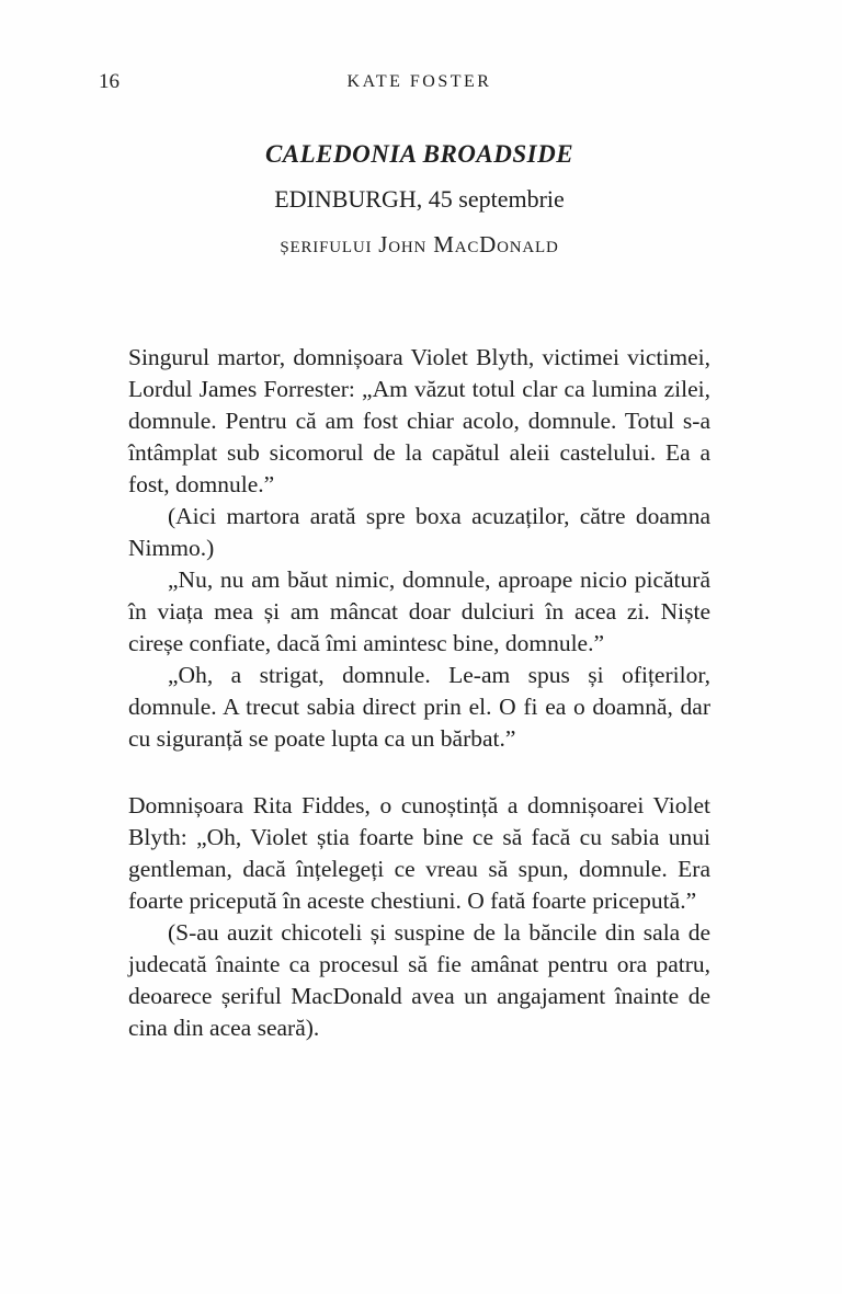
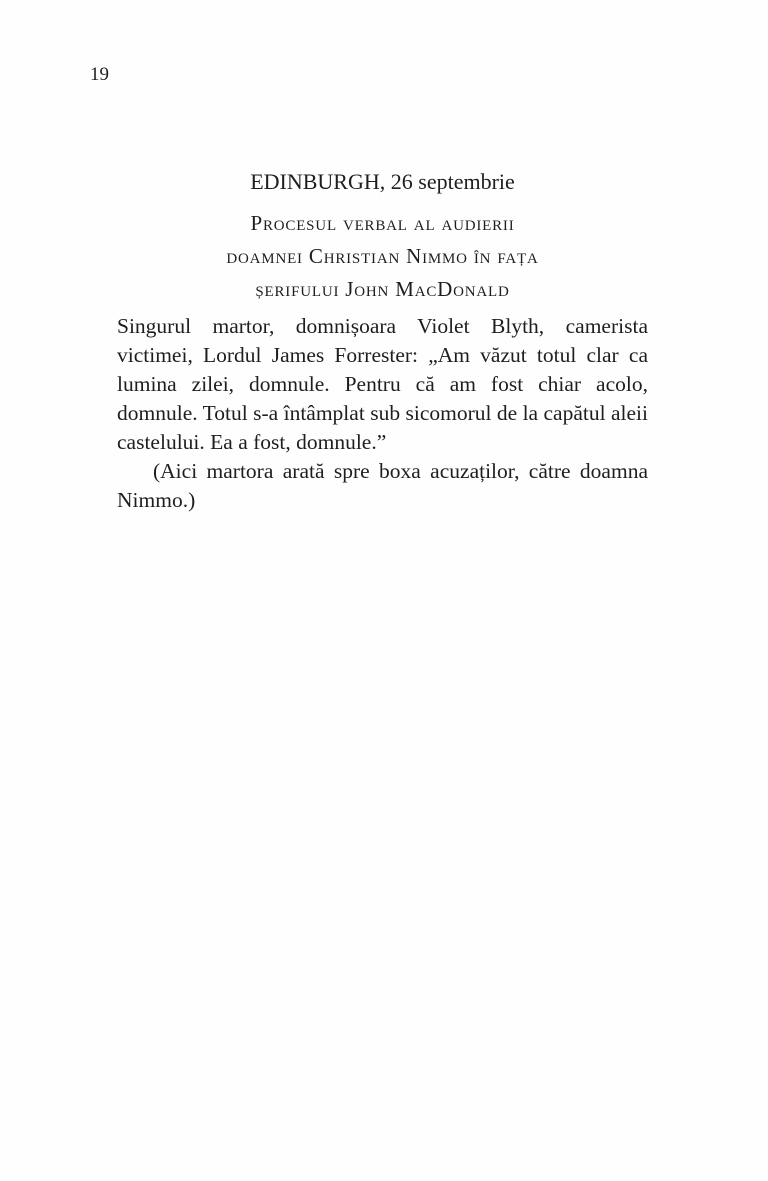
- 16
+ 19
- KATE FOSTER
- CALEDONIA BROADSIDE
- EDINBURGH, 45 septembrie
+ EDINBURGH, 26 septembrie
+ Procesul verbal al audierii
+ doamnei Christian Nimmo în fața
  șerifului John MacDonald
- Singurul martor, domnișoara Violet Blyth, victimei victimei, Lordul James Forrester: „Am văzut totul clar ca lumina zilei, domnule. Pentru că am fost chiar acolo, domnule. Totul s-a întâmplat sub sicomorul de la capătul aleii castelului. Ea a fost, domnule.”
+ Singurul martor, domnișoara Violet Blyth, camerista victimei, Lordul James Forrester: „Am văzut totul clar ca lumina zilei, domnule. Pentru că am fost chiar acolo, domnule. Totul s-a întâmplat sub sicomorul de la capătul aleii castelului. Ea a fost, domnule.”
  (Aici martora arată spre boxa acuzaților, către doamna Nimmo.)
- „Nu, nu am băut nimic, domnule, aproape nicio picătură în viața mea și am mâncat doar dulciuri în acea zi. Niște cireșe confiate, dacă îmi amintesc bine, domnule.”
- „Oh, a strigat, domnule. Le-am spus și ofițerilor, domnule. A trecut sabia direct prin el. O fi ea o doamnă, dar cu siguranță se poate lupta ca un bărbat.”
- Domnișoara Rita Fiddes, o cunoștință a domnișoarei Violet Blyth: „Oh, Violet știa foarte bine ce să facă cu sabia unui gentleman, dacă înțelegeți ce vreau să spun, domnule. Era foarte pricepută în aceste chestiuni. O fată foarte pricepută.”
- (S-au auzit chicoteli și suspine de la băncile din sala de judecată înainte ca procesul să fie amânat pentru ora patru, deoarece șeriful MacDonald avea un angajament înainte de cina din acea seară).
